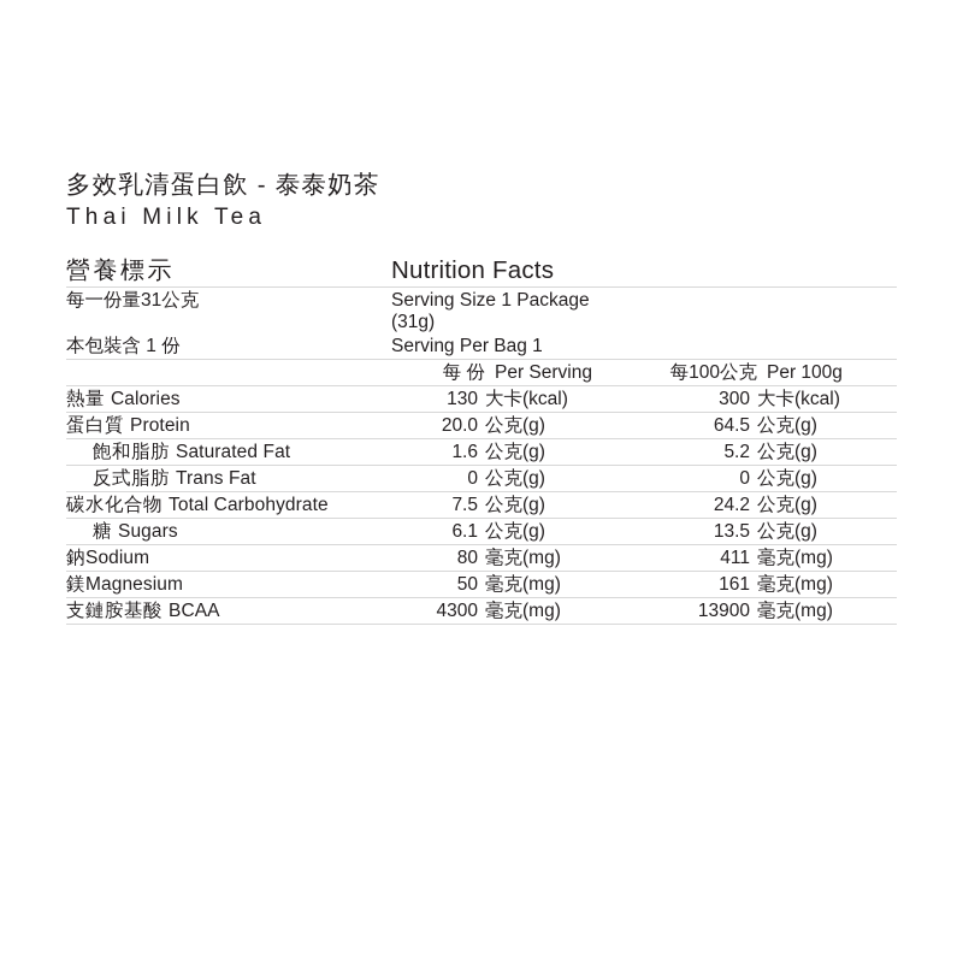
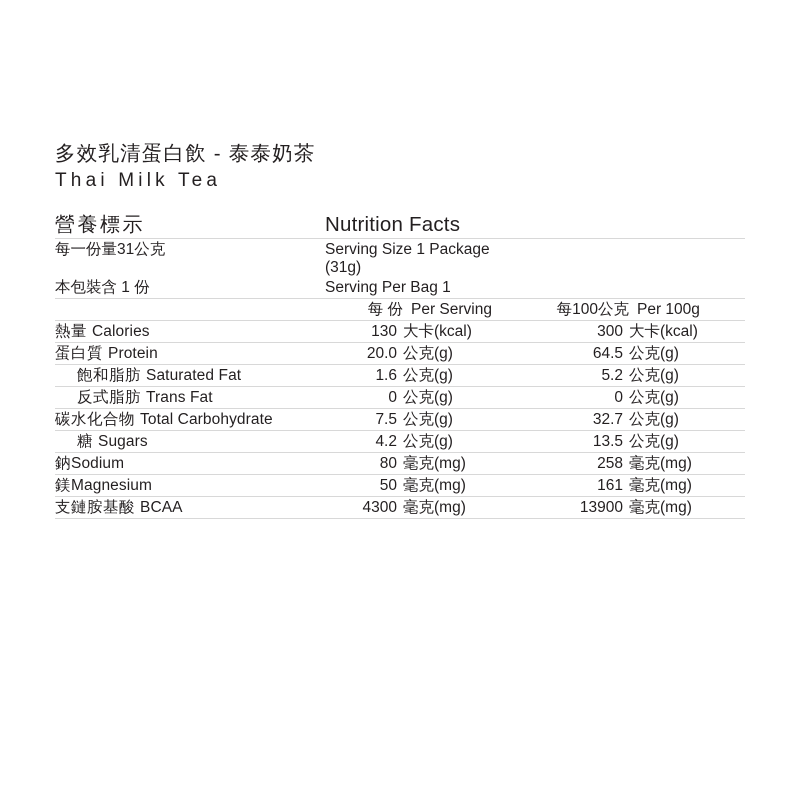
  多效乳清蛋白飲 - 泰泰奶茶
  Thai Milk Tea
  營養標示	Nutrition Facts
  每一份量31公克	Serving Size 1 Package (31g)
  本包裝含 1 份	Serving Per Bag 1
  	每 份	Per Serving	每100公克	Per 100g
  熱量 Calories	130	大卡(kcal)	300	大卡(kcal)
  蛋白質 Protein	20.0	公克(g)	64.5	公克(g)
  飽和脂肪 Saturated Fat	1.6	公克(g)	5.2	公克(g)
  反式脂肪 Trans Fat	0	公克(g)	0	公克(g)
- 碳水化合物 Total Carbohydrate	7.5	公克(g)	24.2	公克(g)
+ 碳水化合物 Total Carbohydrate	7.5	公克(g)	32.7	公克(g)
- 糖 Sugars	6.1	公克(g)	13.5	公克(g)
+ 糖 Sugars	4.2	公克(g)	13.5	公克(g)
- 鈉Sodium	80	毫克(mg)	411	毫克(mg)
+ 鈉Sodium	80	毫克(mg)	258	毫克(mg)
  鎂Magnesium	50	毫克(mg)	161	毫克(mg)
  支鏈胺基酸 BCAA	4300	毫克(mg)	13900	毫克(mg)
